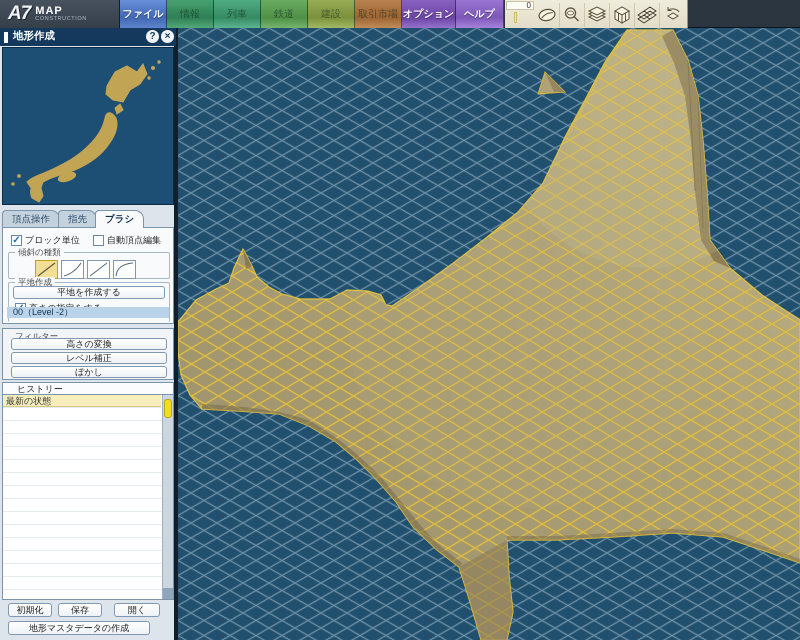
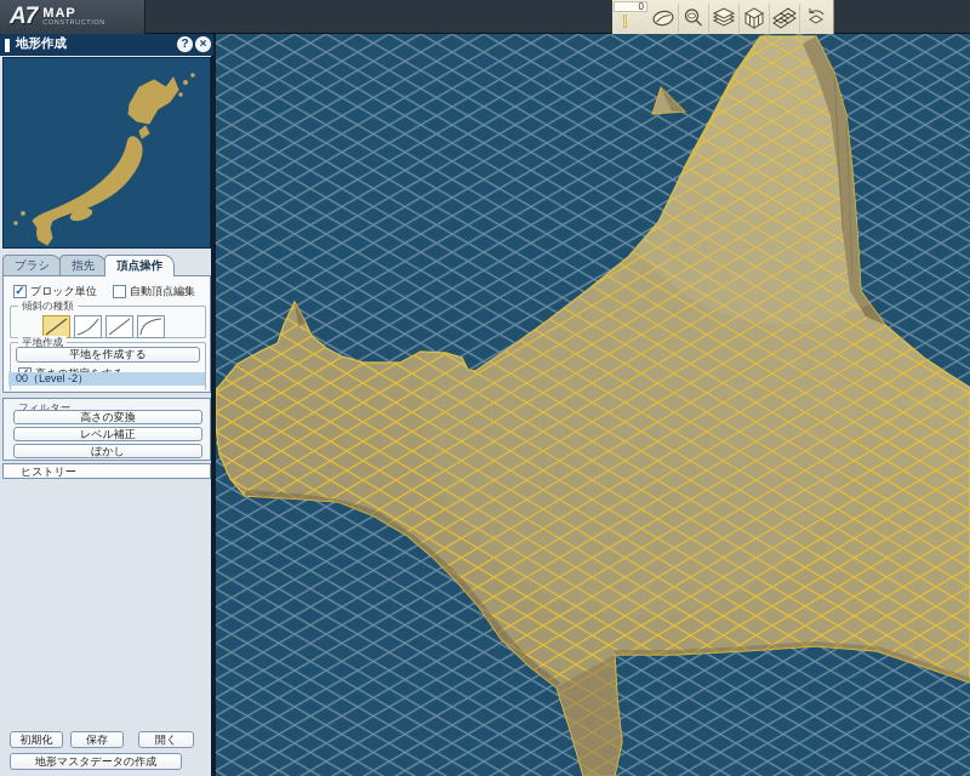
  A7
  MAP
- ファイル
- 情報
- 列車
- 鉄道
- 建設
- 取引市場
- オプション
- ヘルプ
  0
  地形作成
  ?
  ×
- 頂点操作
+ ブラシ
  指先
- ブラシ
+ 頂点操作
  ✓
  ブロック単位
  自動頂点編集
  傾斜の種類
  平地作成
  平地を作成する
  00（Level -2）
  フィルター
  高さの変換
  レベル補正
  ぼかし
  ヒストリー
- 最新の状態
  初期化
  保存
  開く
  地形マスタデータの作成
